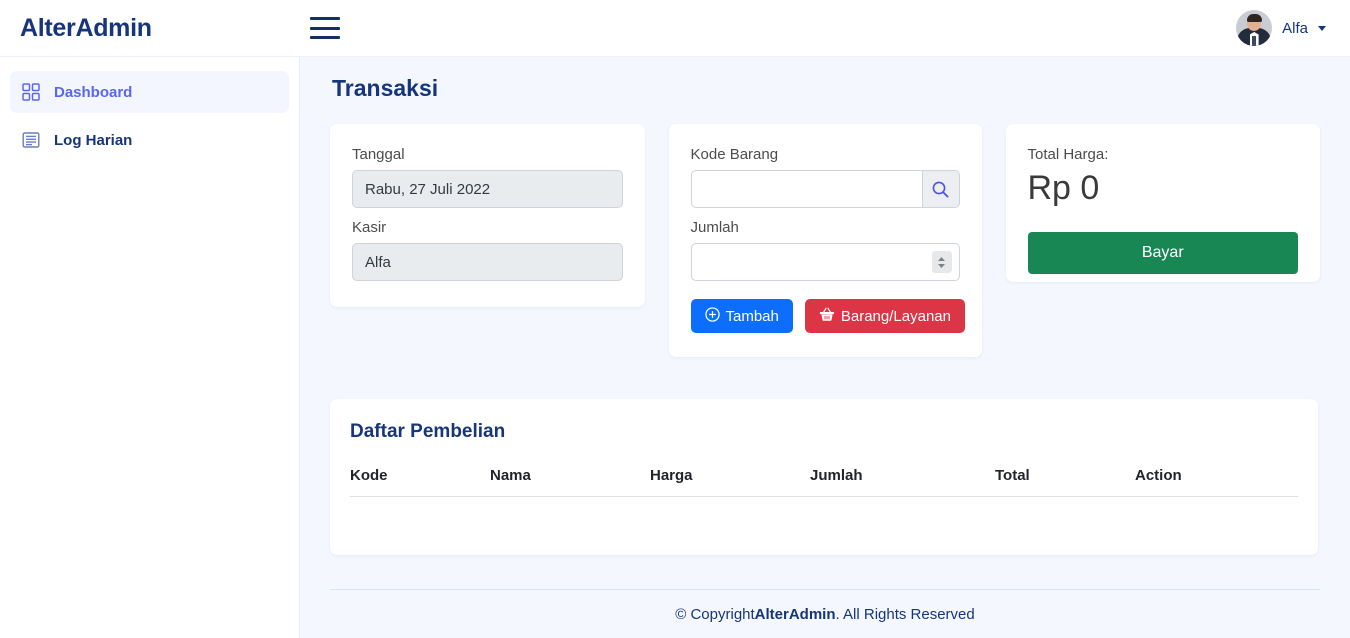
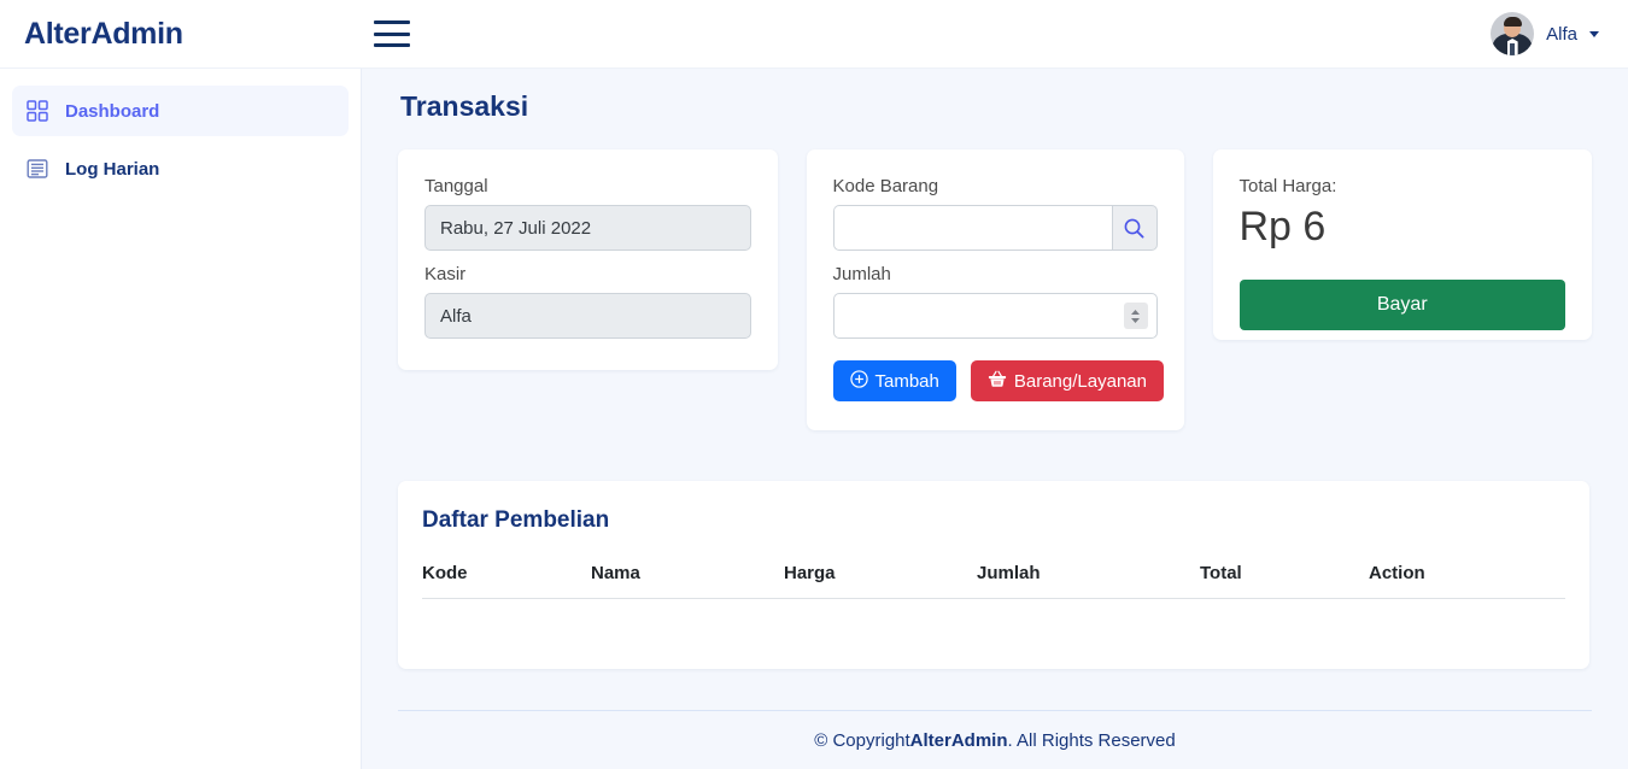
  AlterAdmin
  Alfa
  Dashboard
  Log Harian
  Transaksi
  Tanggal
  Rabu, 27 Juli 2022
  Kasir
  Alfa
  Kode Barang
  Jumlah
  Tambah
  Barang/Layanan
  Total Harga:
- Rp 0
+ Rp 6
  Bayar
  Daftar Pembelian
  Kode	Nama	Harga	Jumlah	Total	Action
  © Copyright
  AlterAdmin
  . All Rights Reserved
